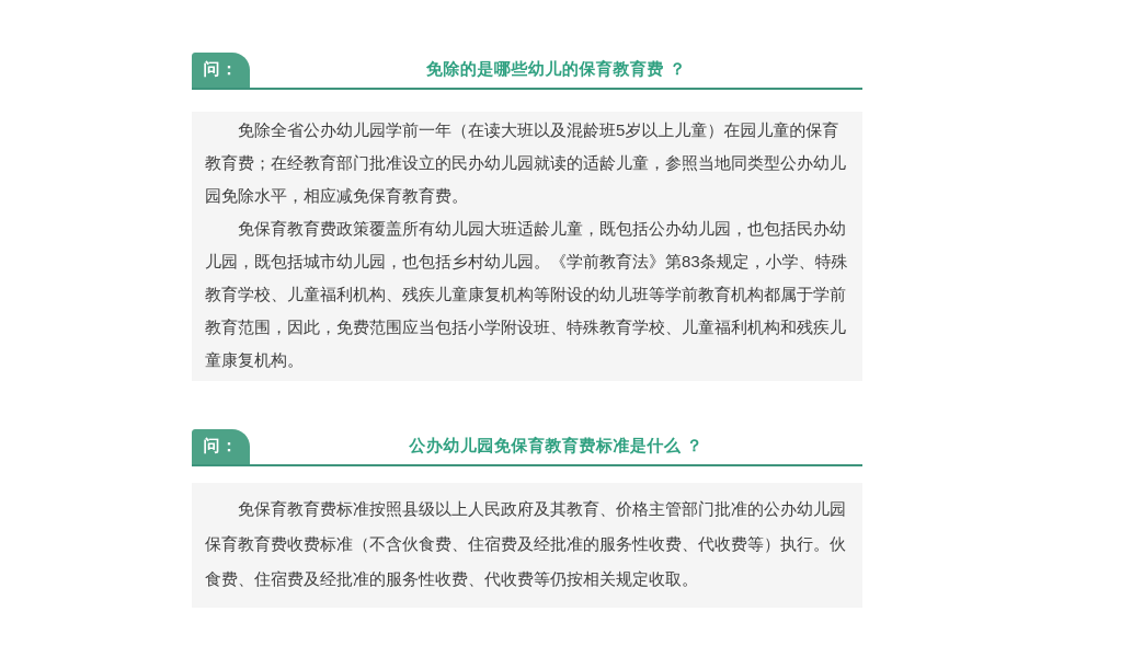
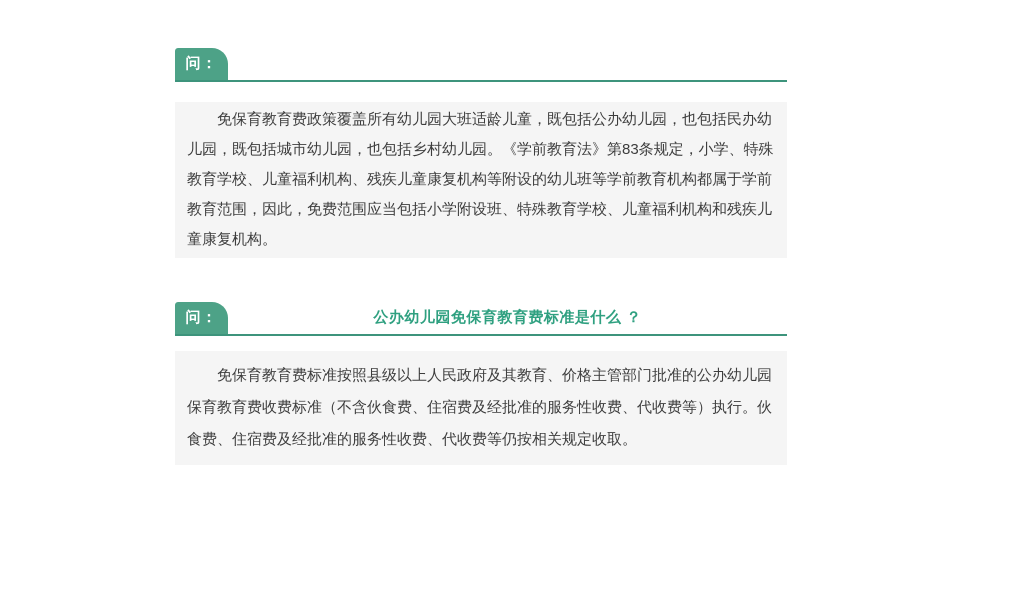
  问：
- 免除的是哪些幼儿的保育教育费 ？
- 免除全省公办幼儿园学前一年（在读大班以及混龄班5岁以上儿童）在园儿童的保育教育费；在经教育部门批准设立的民办幼儿园就读的适龄儿童，参照当地同类型公办幼儿园免除水平，相应减免保育教育费。
  免保育教育费政策覆盖所有幼儿园大班适龄儿童，既包括公办幼儿园，也包括民办幼儿园，既包括城市幼儿园，也包括乡村幼儿园。《学前教育法》第83条规定，小学、特殊教育学校、儿童福利机构、残疾儿童康复机构等附设的幼儿班等学前教育机构都属于学前教育范围，因此，免费范围应当包括小学附设班、特殊教育学校、儿童福利机构和残疾儿童康复机构。
  问：
  公办幼儿园免保育教育费标准是什么 ？
  免保育教育费标准按照县级以上人民政府及其教育、价格主管部门批准的公办幼儿园保育教育费收费标准（不含伙食费、住宿费及经批准的服务性收费、代收费等）执行。伙食费、住宿费及经批准的服务性收费、代收费等仍按相关规定收取。
